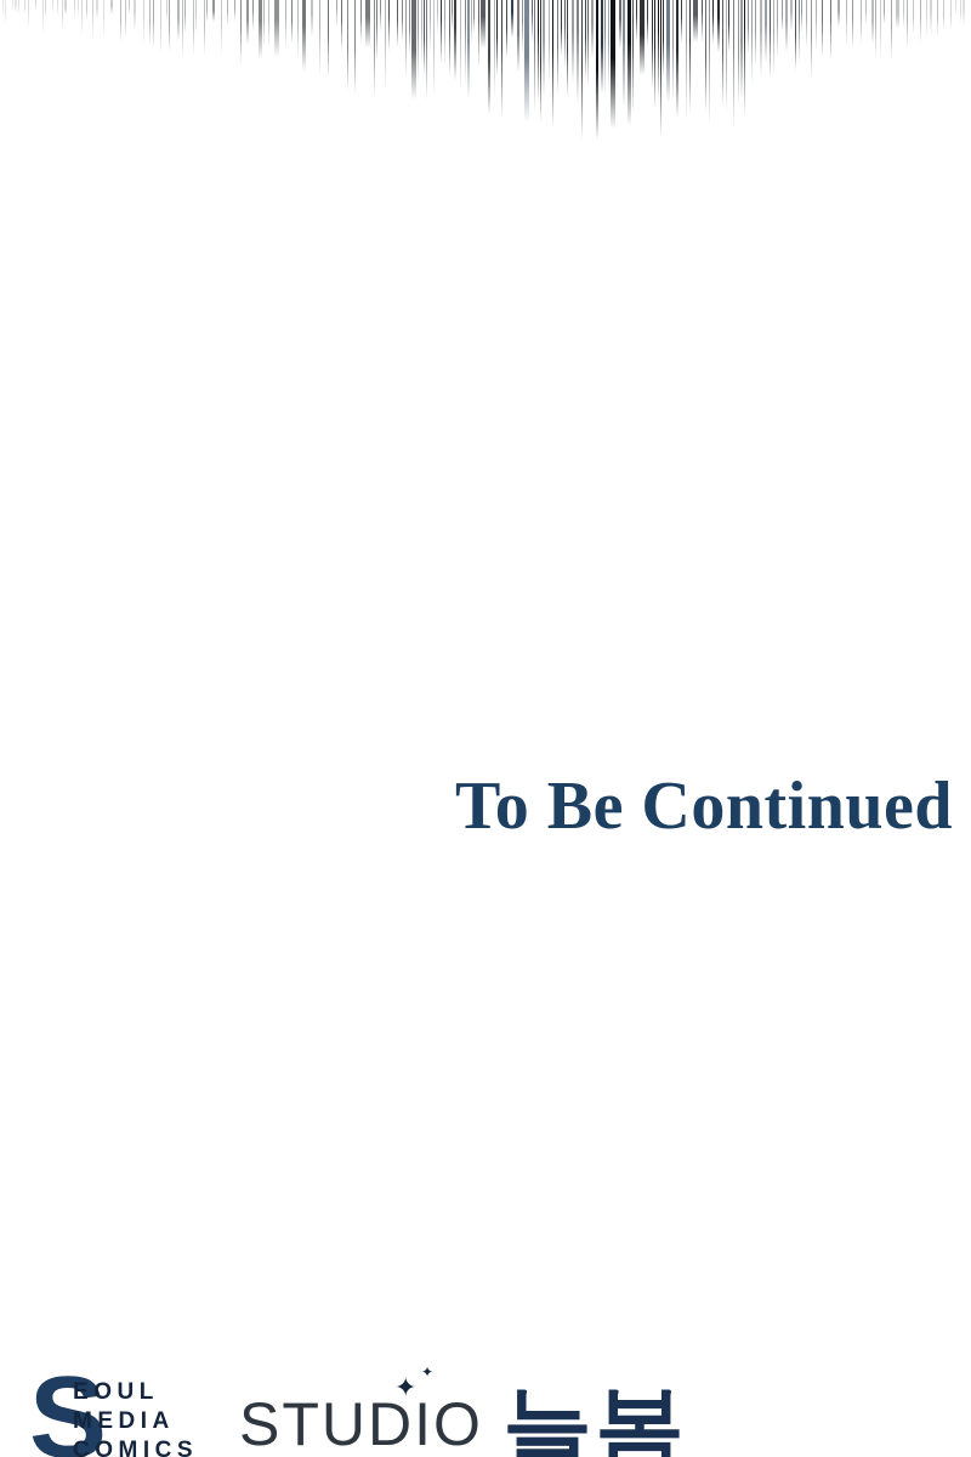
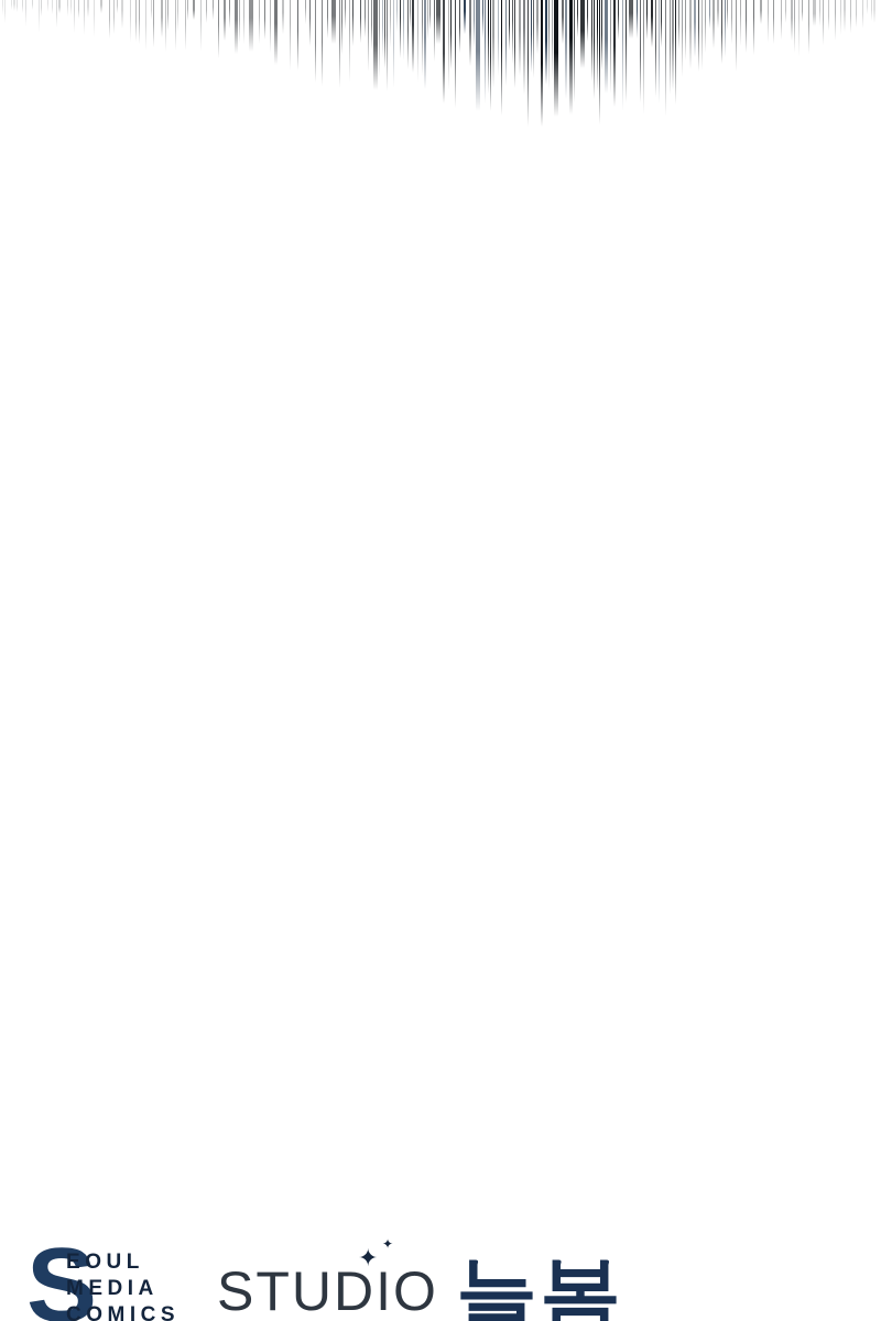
- To Be Continued
  S
  EOUL
  MEDIA
  COMICS
  STUDIO
  ✦
  ✦
  늘봄
